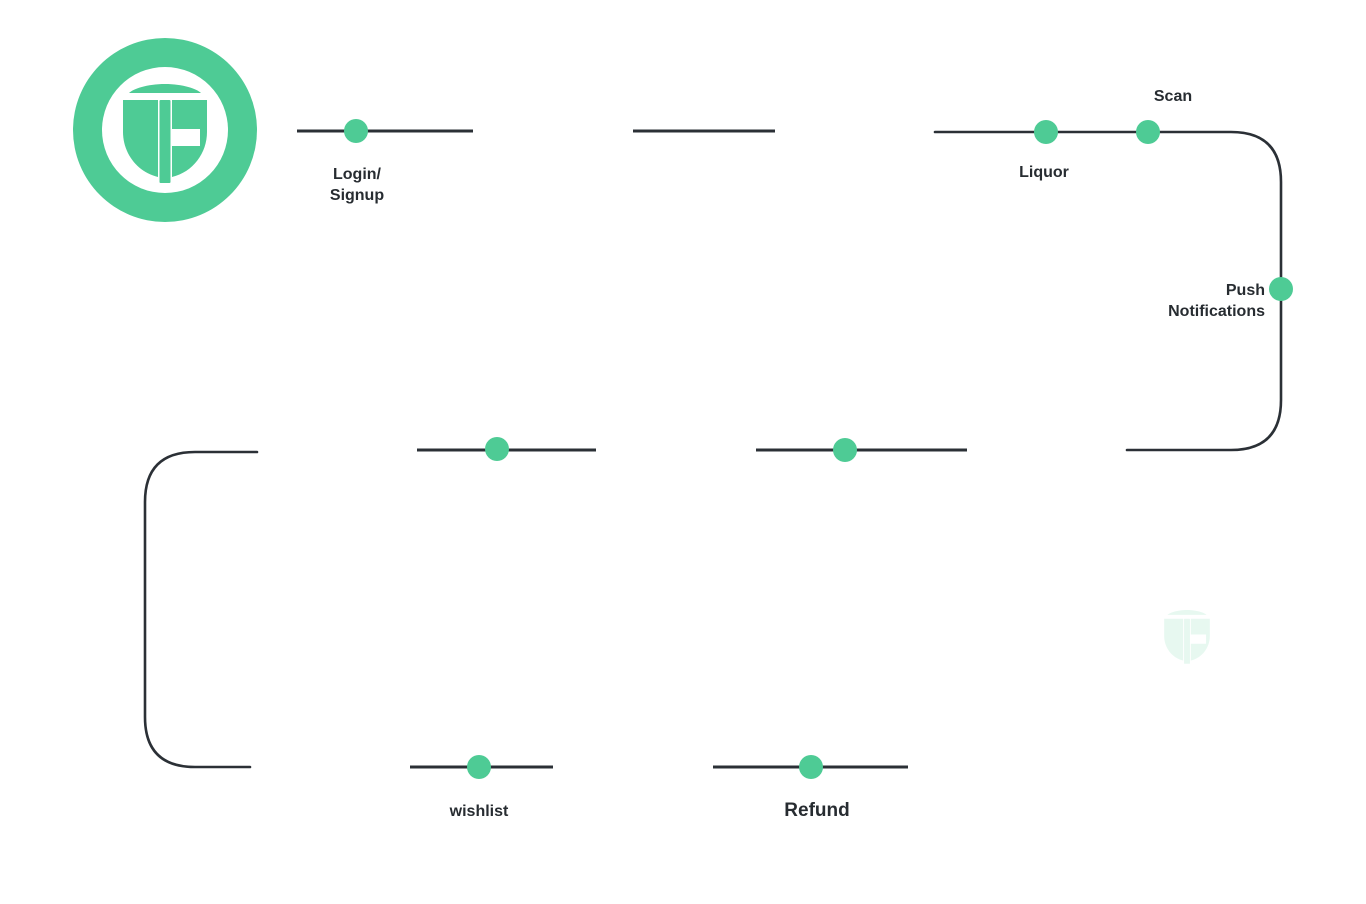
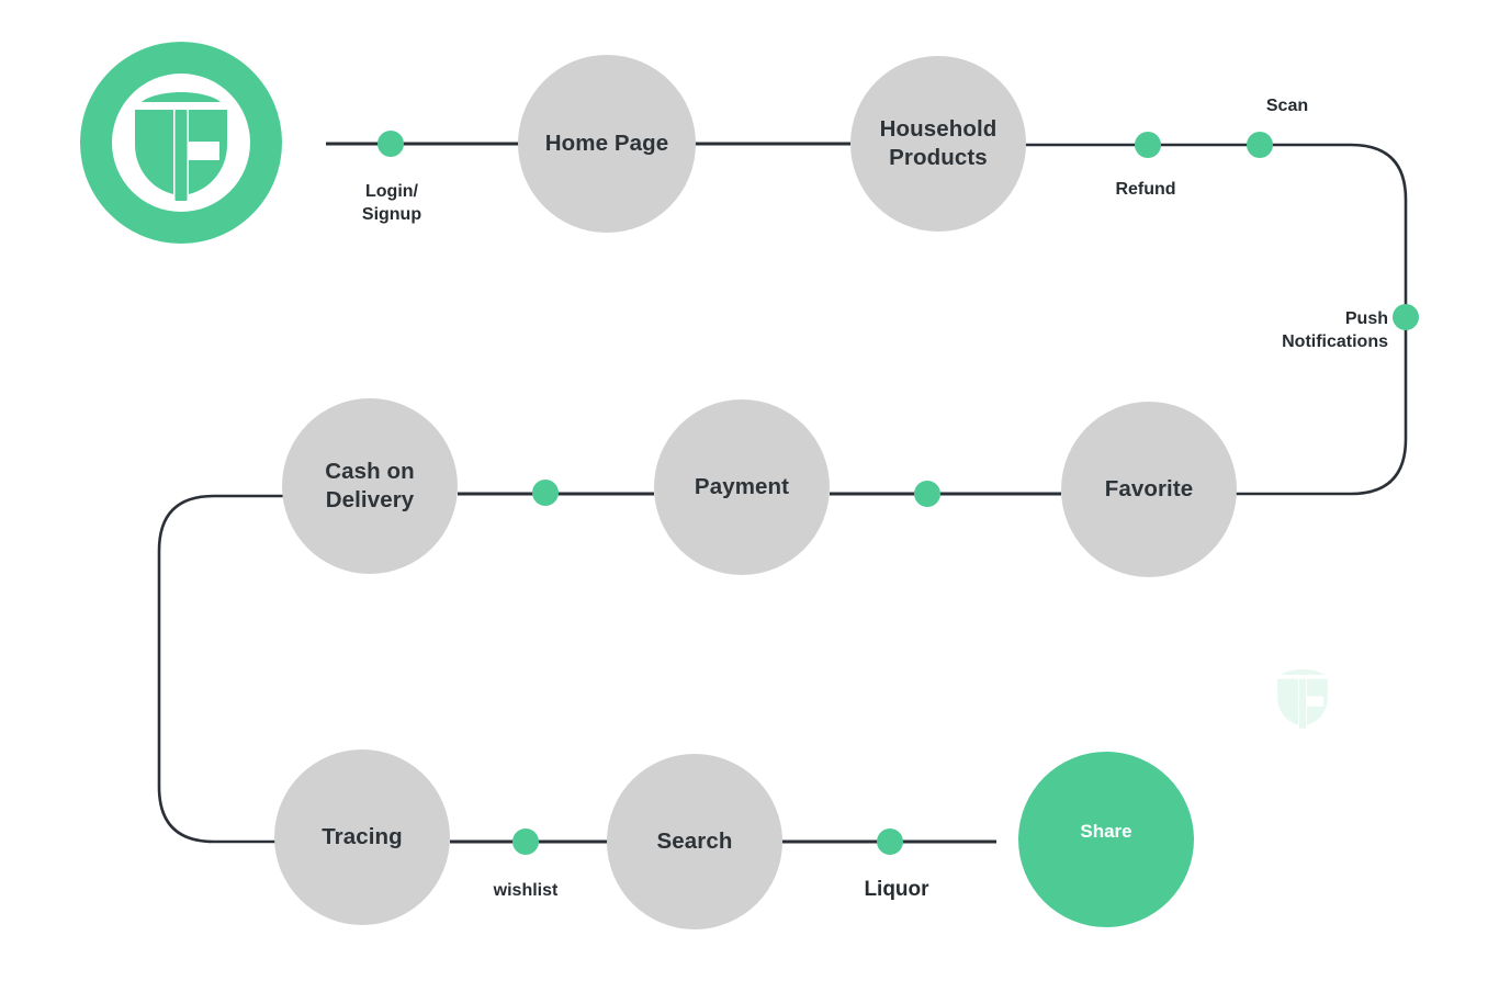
+ Home Page
+ Household
+ Products
+ Favorite
+ Payment
+ Cash on
+ Delivery
+ Tracing
+ Search
+ Share
  Login/
  Signup
- Liquor
+ Refund
  Scan
  Push Notifications
  wishlist
- Refund
+ Liquor
